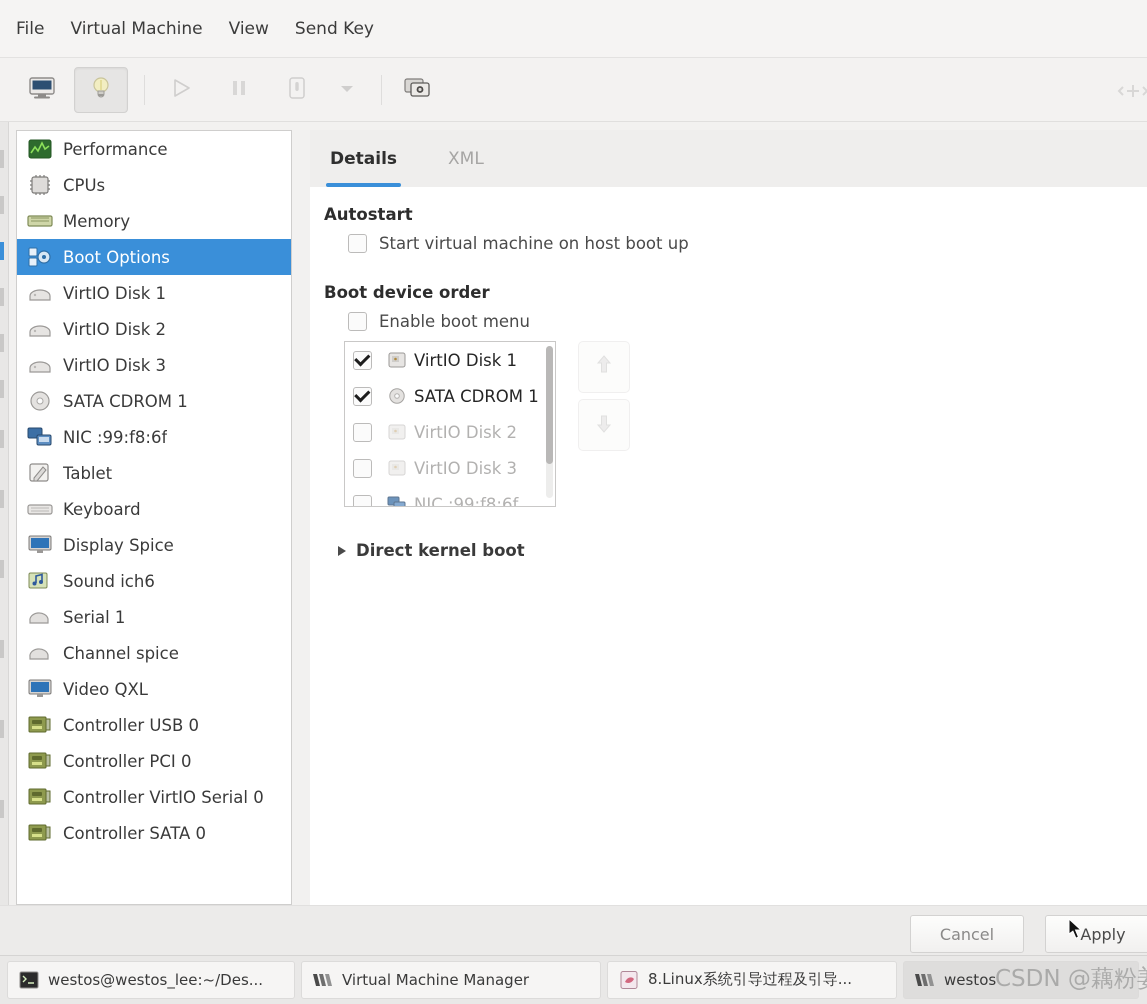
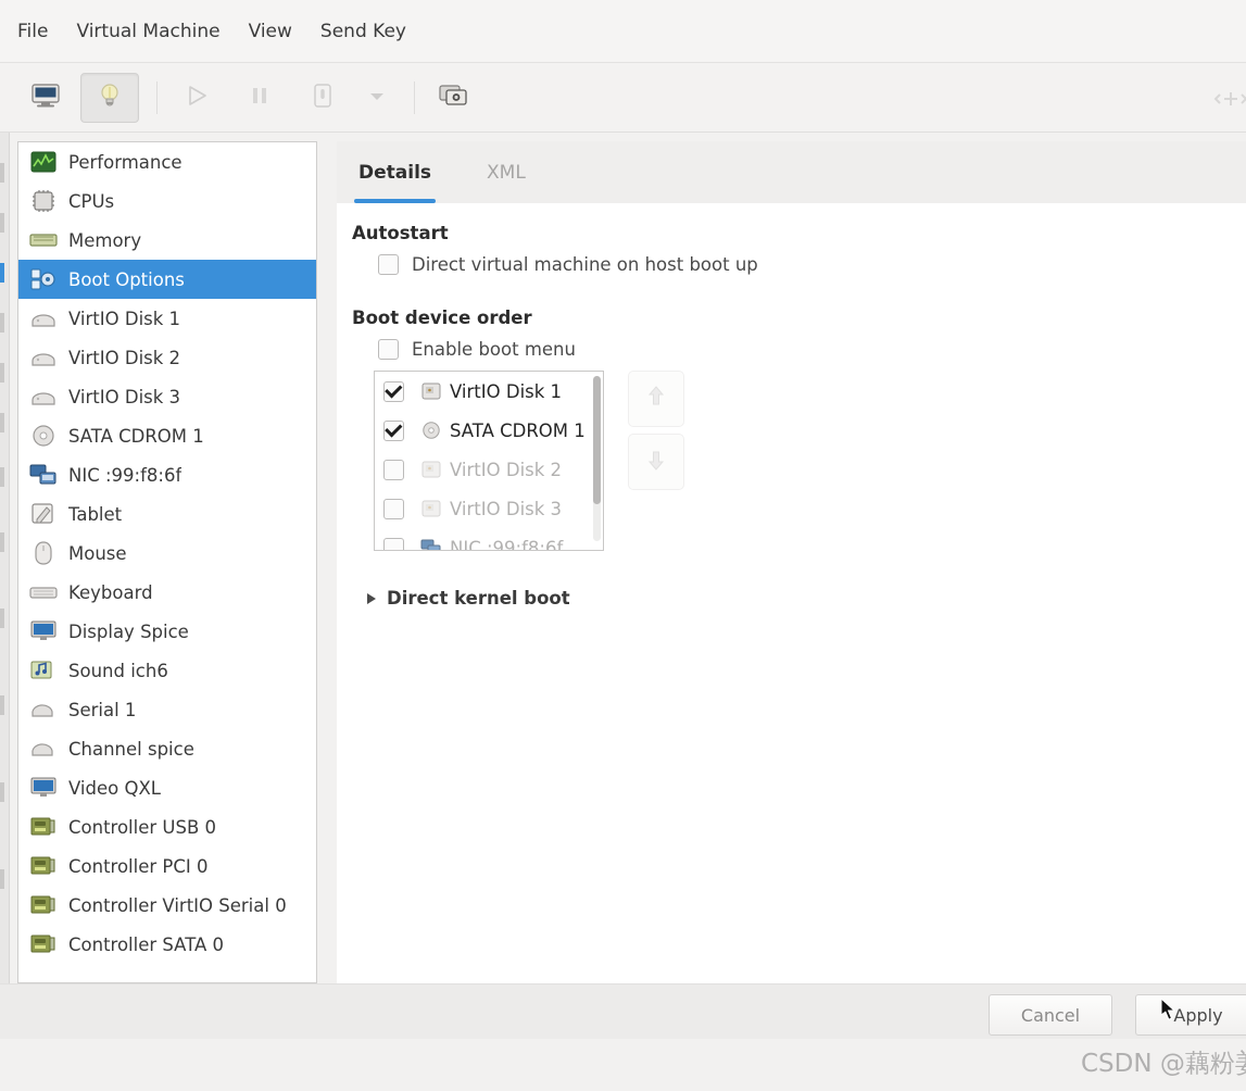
  File
  Virtual Machine
  View
  Send Key
  Performance
  CPUs
  Memory
  Boot Options
  VirtIO Disk 1
  VirtIO Disk 2
  VirtIO Disk 3
  SATA CDROM 1
  NIC :99:f8:6f
  Tablet
+ Mouse
  Keyboard
  Display Spice
  Sound ich6
  Serial 1
  Channel spice
  Video QXL
  Controller USB 0
  Controller PCI 0
  Controller VirtIO Serial 0
  Controller SATA 0
  Details
  XML
  Autostart
- Start virtual machine on host boot up
+ Direct virtual machine on host boot up
  Boot device order
  Enable boot menu
  VirtIO Disk 1
  SATA CDROM 1
  VirtIO Disk 2
  VirtIO Disk 3
  NIC :99:f8:6f
  Direct kernel boot
  Cancel
  Apply
- westos@westos_lee:~/Des...
- Virtual Machine Manager
- 8.Linux系统引导过程及引导...
- westos
  CSDN @藕粉
